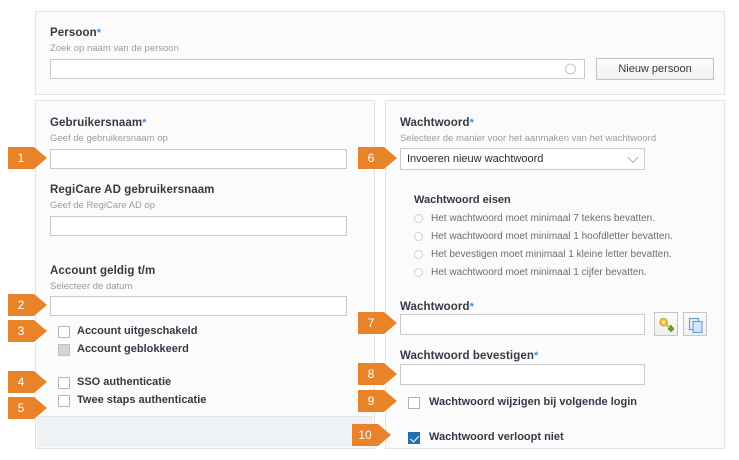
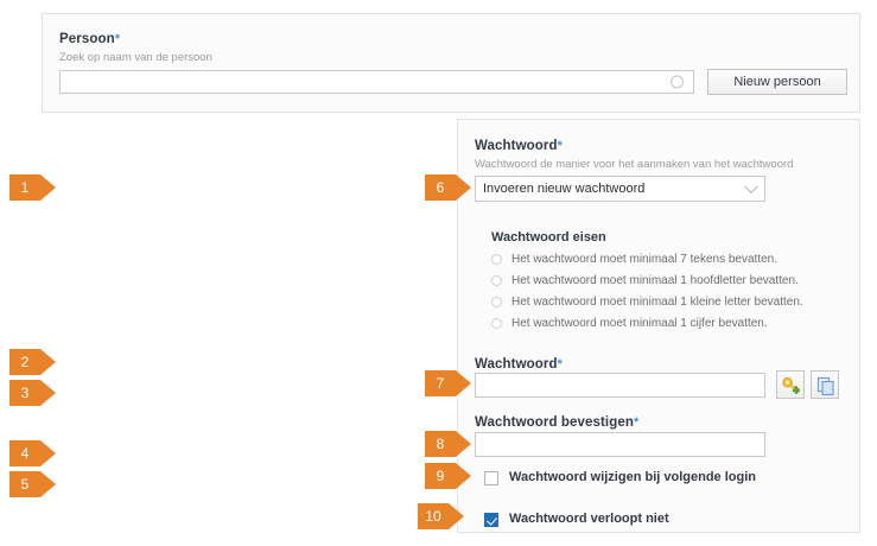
  Persoon*
  Zoek op naam van de persoon
  Nieuw persoon
- Gebruikersnaam*
- Geef de gebruikersnaam op
- RegiCare AD gebruikersnaam
- Geef de RegiCare AD op
- Account geldig t/m
- Selecteer de datum
- Account uitgeschakeld
- Account geblokkeerd
- SSO authenticatie
- Twee staps authenticatie
  Wachtwoord*
- Selecteer de manier voor het aanmaken van het wachtwoord
+ Wachtwoord de manier voor het aanmaken van het wachtwoord
  Invoeren nieuw wachtwoord
  Wachtwoord eisen
  Het wachtwoord moet minimaal 7 tekens bevatten.
  Het wachtwoord moet minimaal 1 hoofdletter bevatten.
- Het bevestigen moet minimaal 1 kleine letter bevatten.
+ Het wachtwoord moet minimaal 1 kleine letter bevatten.
  Het wachtwoord moet minimaal 1 cijfer bevatten.
  Wachtwoord*
  Wachtwoord bevestigen*
  Wachtwoord wijzigen bij volgende login
  Wachtwoord verloopt niet
  1
  2
  3
  4
  5
  6
  7
  8
  9
  10
